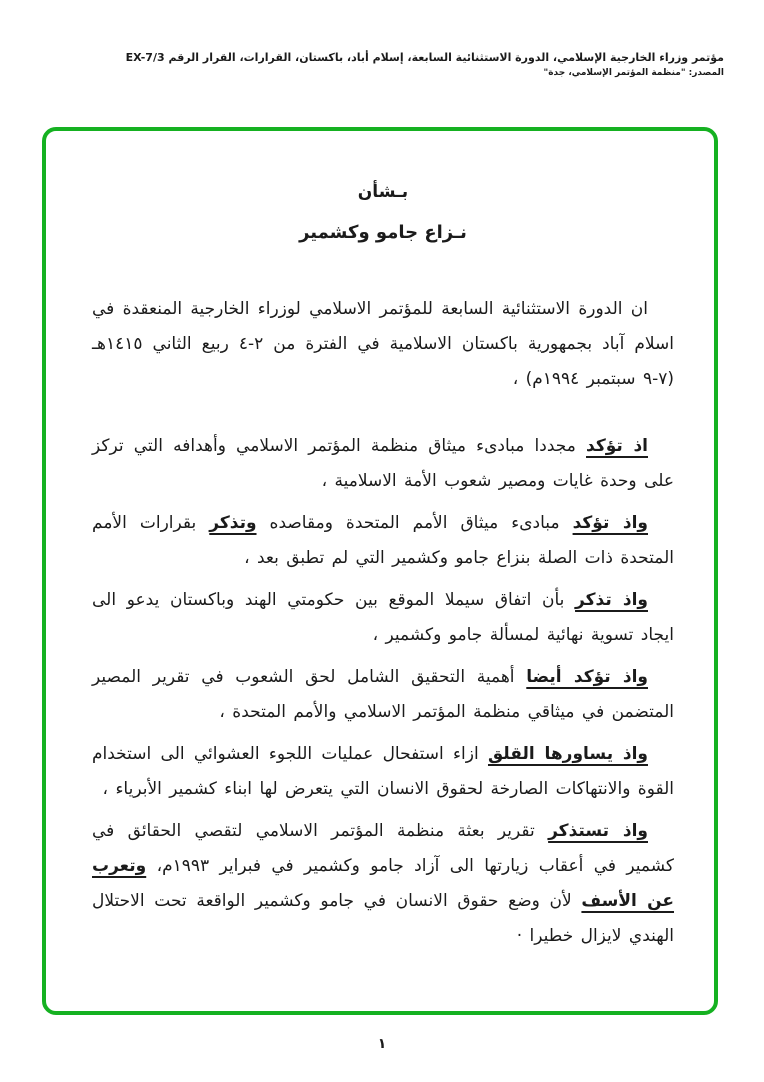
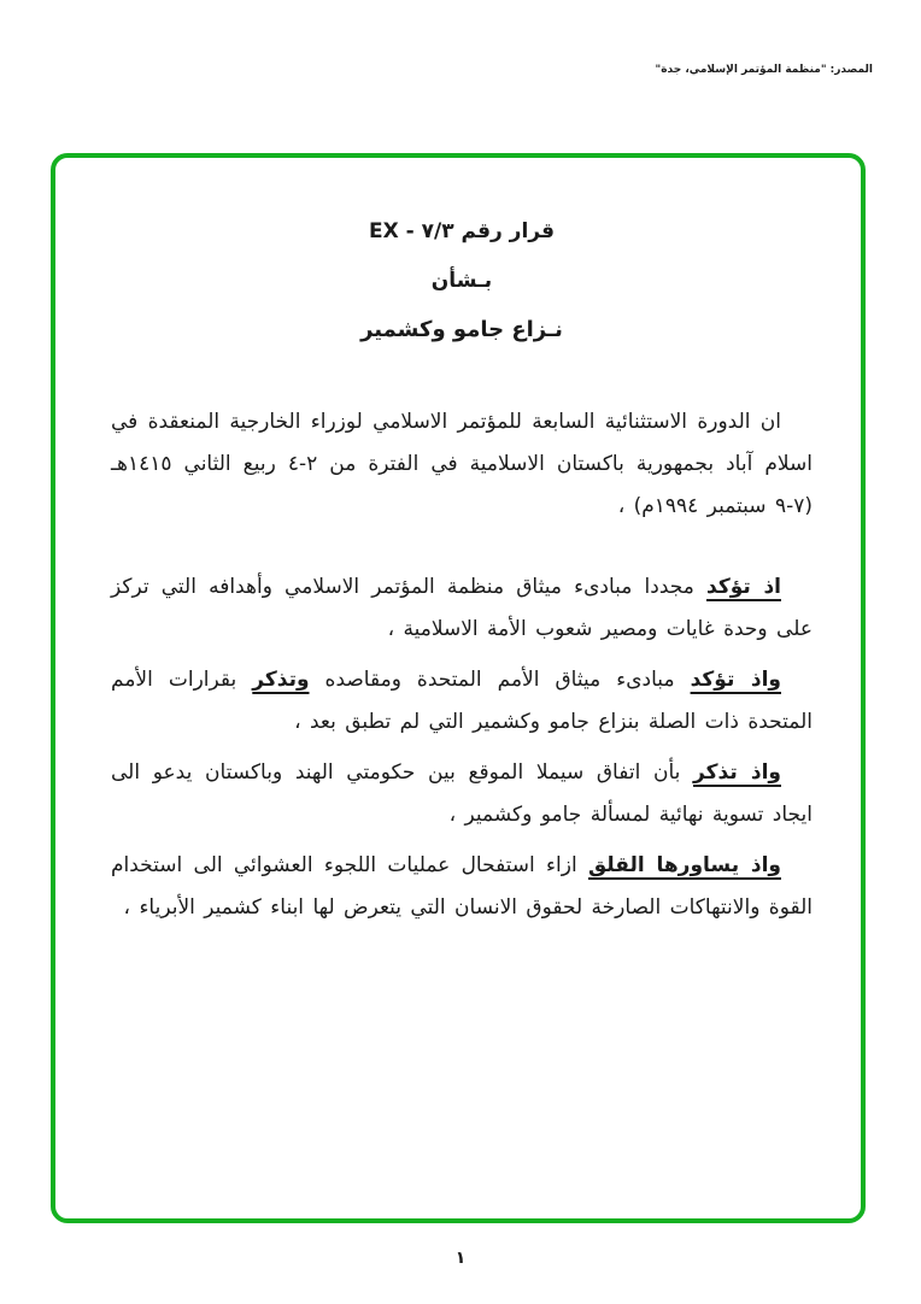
- مؤتمر وزراء الخارجية الإسلامي، الدورة الاستثنائية السابعة، إسلام أباد، باكستان، القرارات، القرار الرقم EX-7/3
  المصدر: "منظمة المؤتمر الإسلامي، جدة"
+ قرار رقم ٧/٣ - EX
  بـشأن
  نـزاع جامو وكشمير
  ان الدورة الاستثنائية السابعة للمؤتمر الاسلامي لوزراء الخارجية المنعقدة في اسلام آباد بجمهورية باكستان الاسلامية في الفترة من ٢-٤ ربيع الثاني ١٤١٥هـ (٧-٩ سبتمبر ١٩٩٤م) ،
  اذ تؤكد مجددا مبادىء ميثاق منظمة المؤتمر الاسلامي وأهدافه التي تركز على وحدة غايات ومصير شعوب الأمة الاسلامية ،
  واذ تؤكد مبادىء ميثاق الأمم المتحدة ومقاصده وتذكر بقرارات الأمم المتحدة ذات الصلة بنزاع جامو وكشمير التي لم تطبق بعد ،
  واذ تذكر بأن اتفاق سيملا الموقع بين حكومتي الهند وباكستان يدعو الى ايجاد تسوية نهائية لمسألة جامو وكشمير ،
- واذ تؤكد أيضا أهمية التحقيق الشامل لحق الشعوب في تقرير المصير المتضمن في ميثاقي منظمة المؤتمر الاسلامي والأمم المتحدة ،
  واذ يساورها القلق ازاء استفحال عمليات اللجوء العشوائي الى استخدام القوة والانتهاكات الصارخة لحقوق الانسان التي يتعرض لها ابناء كشمير الأبرياء ،
- واذ تستذكر تقرير بعثة منظمة المؤتمر الاسلامي لتقصي الحقائق في كشمير في أعقاب زيارتها الى آزاد جامو وكشمير في فبراير ١٩٩٣م، وتعرب عن الأسف لأن وضع حقوق الانسان في جامو وكشمير الواقعة تحت الاحتلال الهندي لايزال خطيرا ·
  ١
